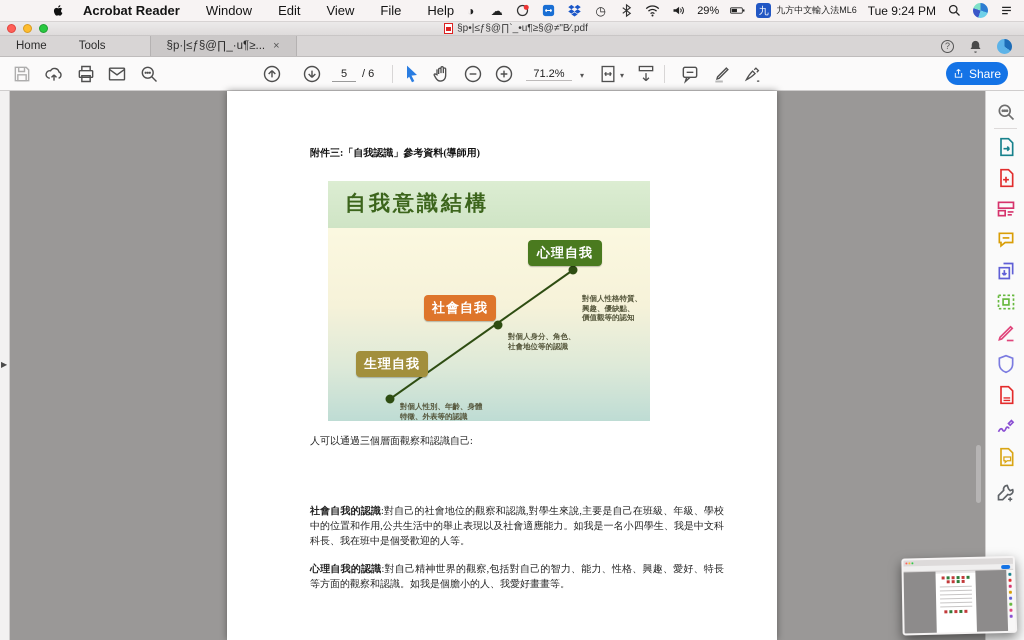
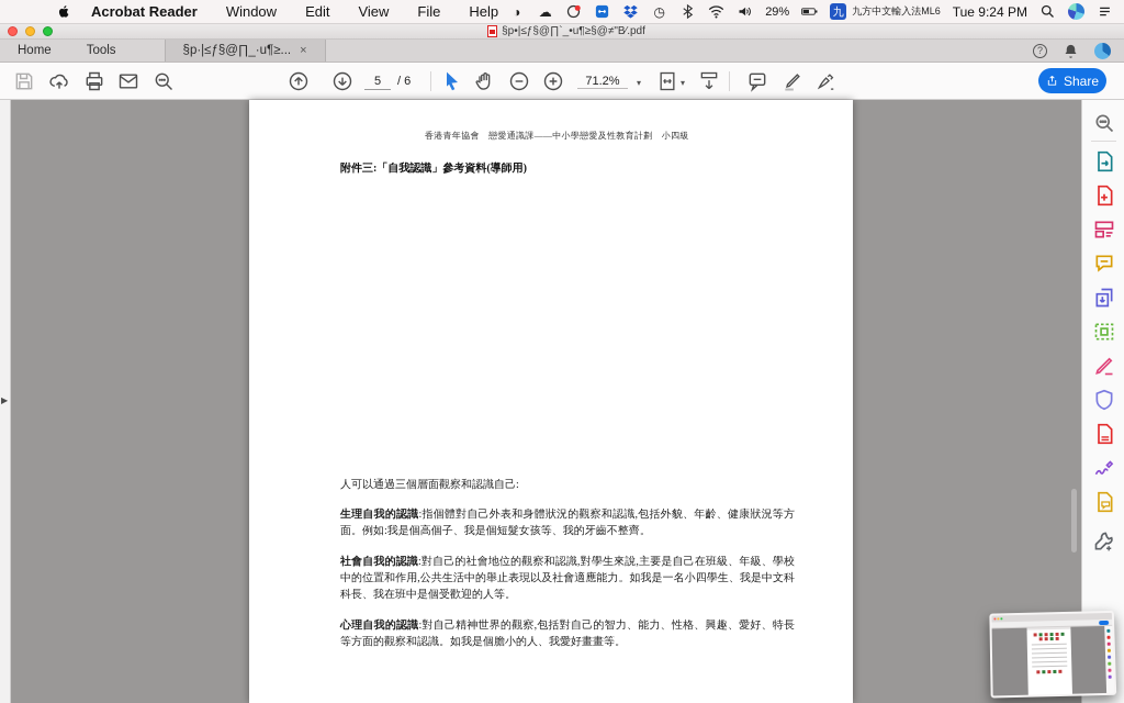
  Acrobat Reader
  Window
  Edit
  View
  File
  Help
  ◑
  ☁
  ◷
  29%
  九
  九方中文輸入法ML6
  Tue 9:24 PM
  §p•|≤ƒ§@∏`_•u¶≥§@≠"B⁄.pdf
  Home
  Tools
  §p·|≤ƒ§@∏_·u¶≥...
  ×
  ?
  5
  / 6
  71.2%
  ▾
  ▾
  Share
  ▶
+ 香港青年協會 戀愛通識課——中小學戀愛及性教育計劃 小四級
  附件三:「自我認識」參考資料(導師用)
- 自我意識結構
- 心理自我
- 社會自我
- 生理自我
- 對個人性格特質、
- 興趣、優缺點、
- 價值觀等的認知
- 對個人身分、角色、
- 社會地位等的認識
- 對個人性別、年齡、身體
- 特徵、外表等的認識
  人可以通過三個層面觀察和認識自己:
+ 生理自我的認識:指個體對自己外表和身體狀況的觀察和認識,包括外貌、年齡、健康狀況等方面。例如:我是個高個子、我是個短髮女孩等、我的牙齒不整齊。
  社會自我的認識:對自己的社會地位的觀察和認識,對學生來說,主要是自己在班級、年級、學校中的位置和作用,公共生活中的舉止表現以及社會適應能力。如我是一名小四學生、我是中文科科長、我在班中是個受歡迎的人等。
  心理自我的認識:對自己精神世界的觀察,包括對自己的智力、能力、性格、興趣、愛好、特長等方面的觀察和認識。如我是個膽小的人、我愛好畫畫等。
